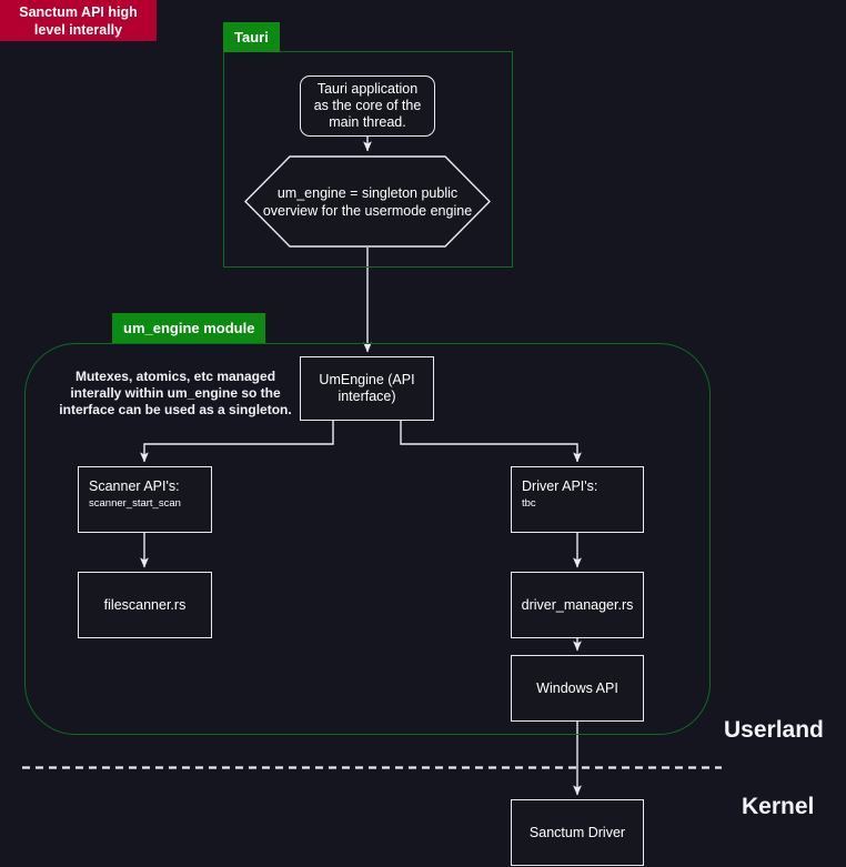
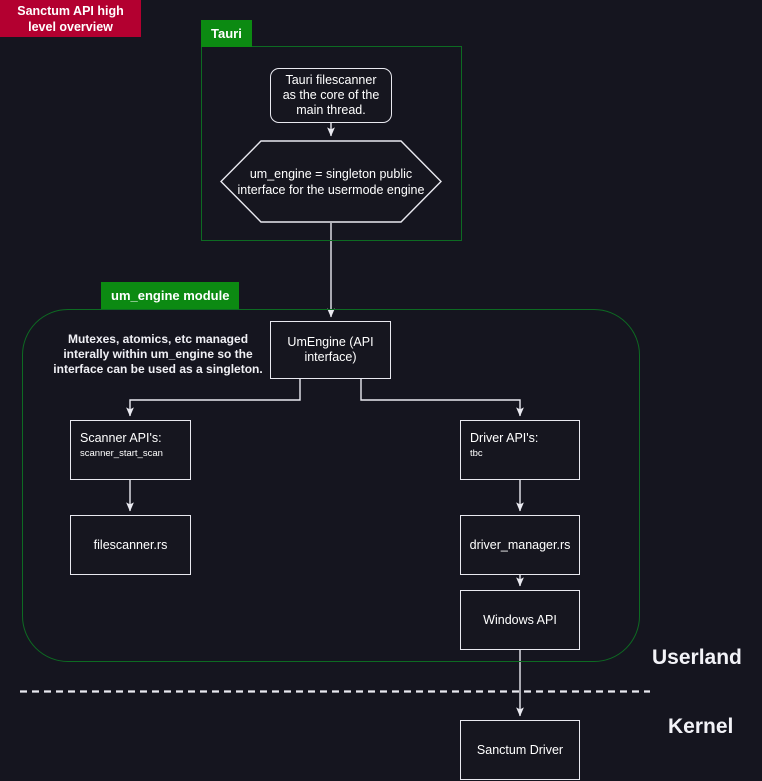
- Sanctum API high level interally
+ Sanctum API high level overview
  Tauri
- Tauri application as the core of the main thread.
+ Tauri filescanner as the core of the main thread.
- um_engine = singleton public overview for the usermode engine
+ um_engine = singleton public interface for the usermode engine
  um_engine module
  Mutexes, atomics, etc managed interally within um_engine so the interface can be used as a singleton.
  UmEngine (API interface)
  Scanner API's:
  scanner_start_scan
  Driver API's:
  tbc
  filescanner.rs
  driver_manager.rs
  Windows API
  Sanctum Driver
  Userland
  Kernel
